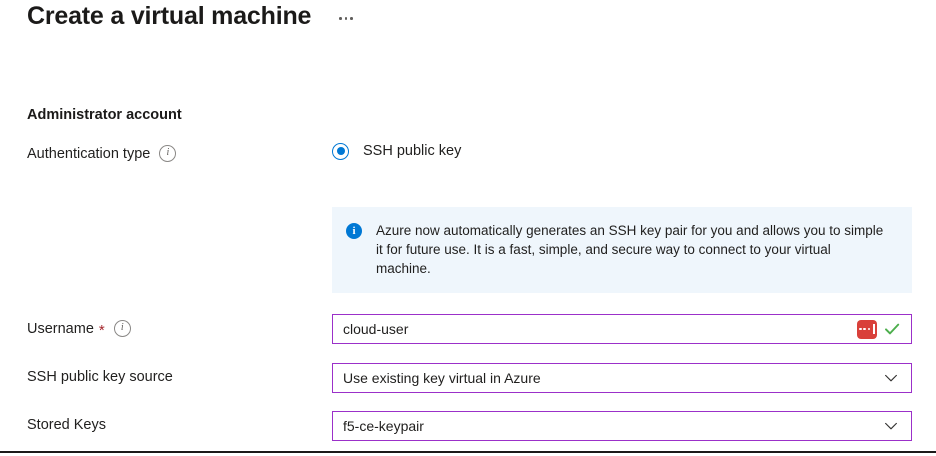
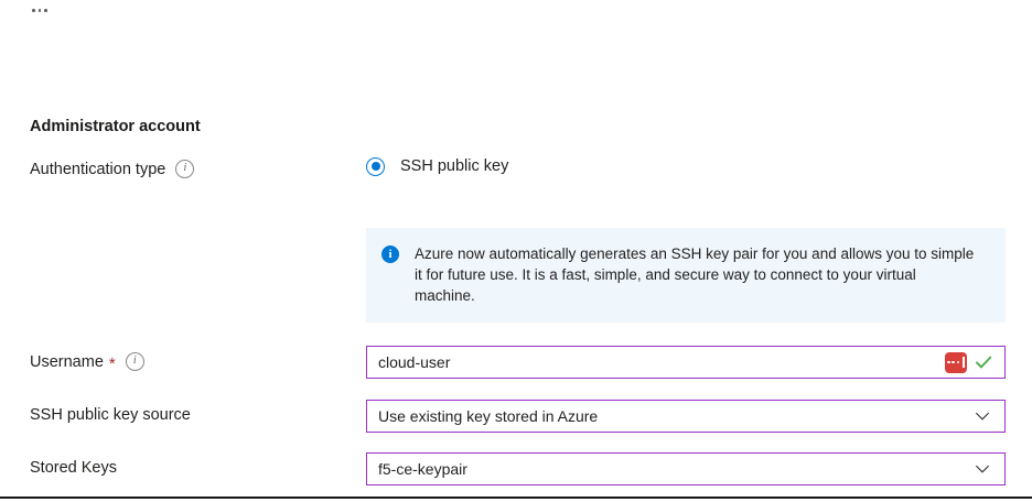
- Create a virtual machine
  Administrator account
  Authentication type
  SSH public key
  Azure now automatically generates an SSH key pair for you and allows you to simple it for future use. It is a fast, simple, and secure way to connect to your virtual machine.
  Username
  *
  cloud-user
  SSH public key source
- Use existing key virtual in Azure
+ Use existing key stored in Azure
  Stored Keys
  f5-ce-keypair
